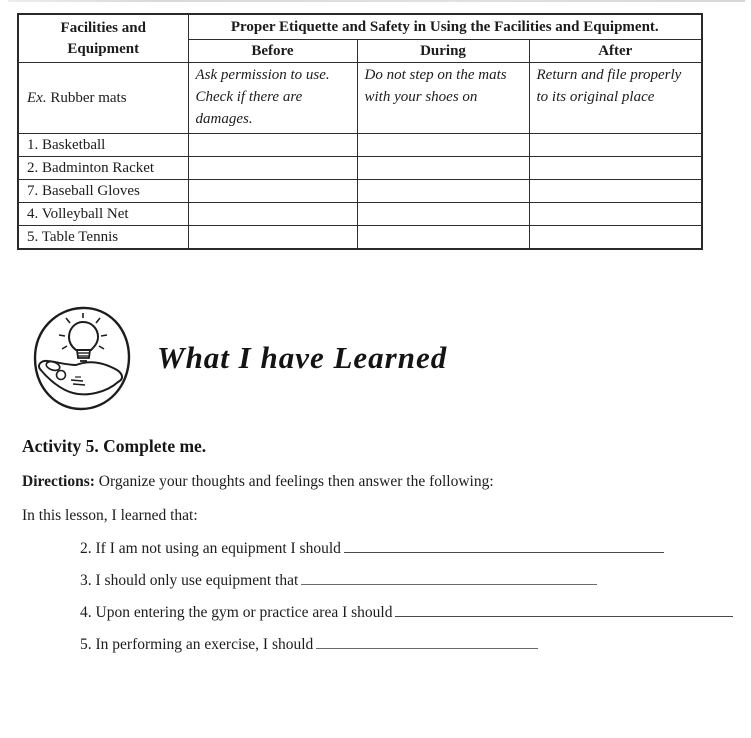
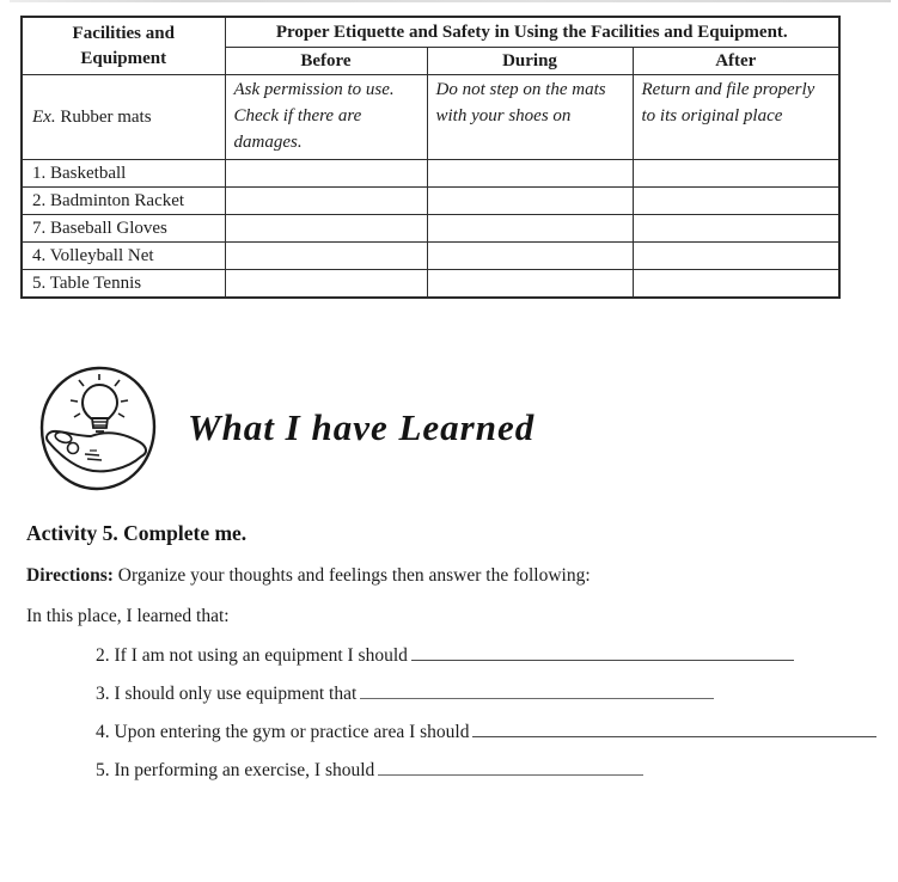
  Facilities and Equipment	Proper Etiquette and Safety in Using the Facilities and Equipment.
  Before	During	After
  Ex. Rubber mats	Ask permission to use. Check if there are damages.	Do not step on the mats with your shoes on	Return and file properly to its original place
  1. Basketball
  2. Badminton Racket
  7. Baseball Gloves
  4. Volleyball Net
  5. Table Tennis
  What I have Learned
  Activity 5. Complete me.
  Directions: Organize your thoughts and feelings then answer the following:
- In this lesson, I learned that:
+ In this place, I learned that:
  2. If I am not using an equipment I should
  3. I should only use equipment that
  4. Upon entering the gym or practice area I should
  5. In performing an exercise, I should
